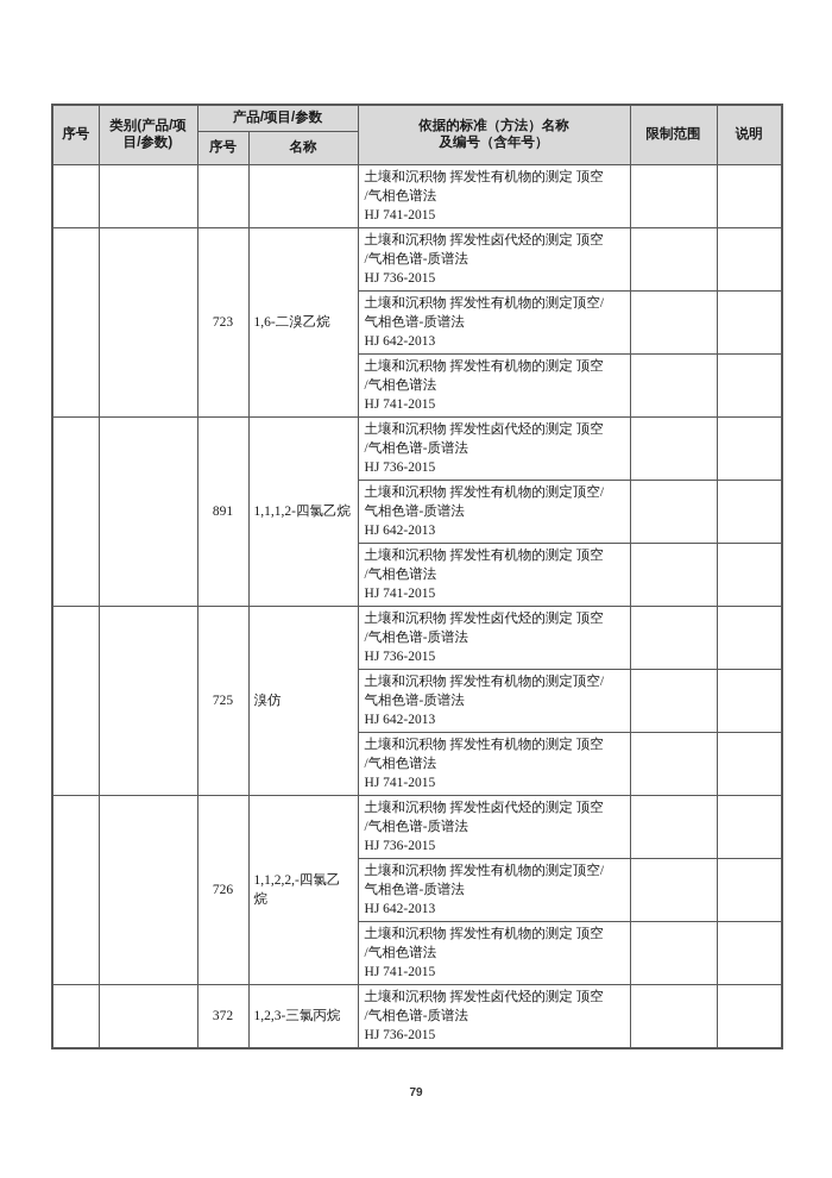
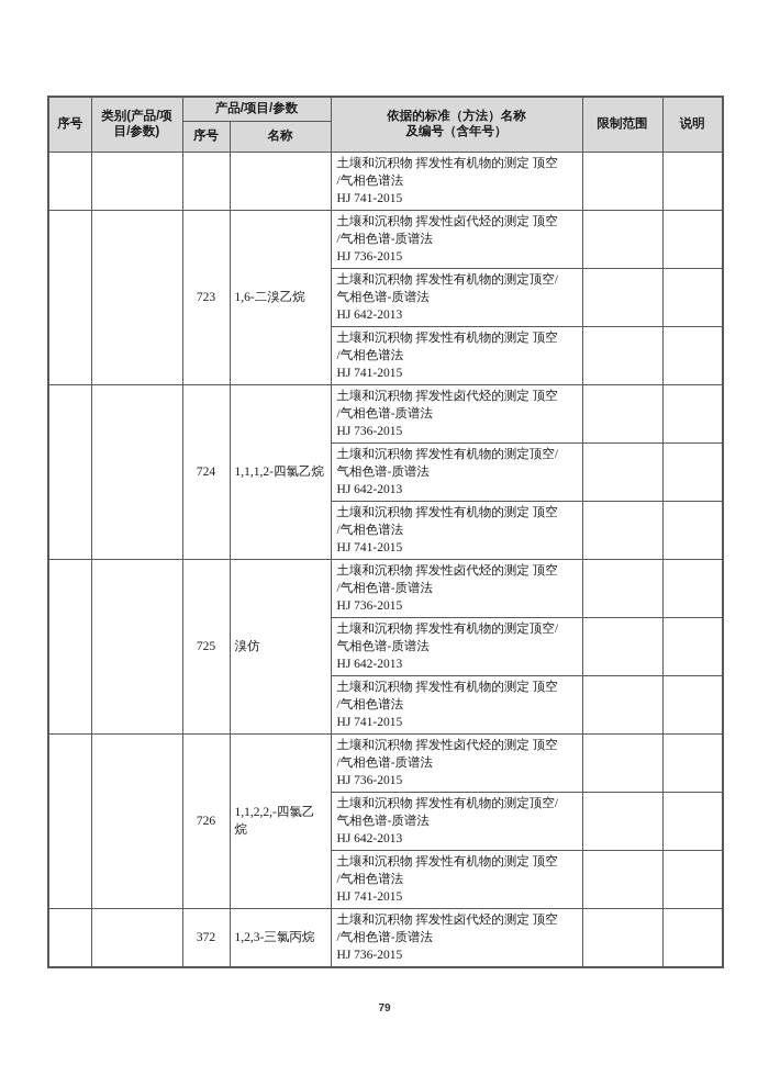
  序号	类别(产品/项目/参数)	产品/项目/参数	依据的标准（方法）名称 及编号（含年号）	限制范围	说明
  序号	名称
  				土壤和沉积物 挥发性有机物的测定 顶空 /气相色谱法 HJ 741-2015
  		723	1,6-二溴乙烷	土壤和沉积物 挥发性卤代烃的测定 顶空 /气相色谱-质谱法 HJ 736-2015
  土壤和沉积物 挥发性有机物的测定顶空/ 气相色谱-质谱法 HJ 642-2013
  土壤和沉积物 挥发性有机物的测定 顶空 /气相色谱法 HJ 741-2015
- 		891	1,1,1,2-四氯乙烷	土壤和沉积物 挥发性卤代烃的测定 顶空 /气相色谱-质谱法 HJ 736-2015
+ 		724	1,1,1,2-四氯乙烷	土壤和沉积物 挥发性卤代烃的测定 顶空 /气相色谱-质谱法 HJ 736-2015
  土壤和沉积物 挥发性有机物的测定顶空/ 气相色谱-质谱法 HJ 642-2013
  土壤和沉积物 挥发性有机物的测定 顶空 /气相色谱法 HJ 741-2015
  		725	溴仿	土壤和沉积物 挥发性卤代烃的测定 顶空 /气相色谱-质谱法 HJ 736-2015
  土壤和沉积物 挥发性有机物的测定顶空/ 气相色谱-质谱法 HJ 642-2013
  土壤和沉积物 挥发性有机物的测定 顶空 /气相色谱法 HJ 741-2015
  		726	1,1,2,2,-四氯乙烷	土壤和沉积物 挥发性卤代烃的测定 顶空 /气相色谱-质谱法 HJ 736-2015
  土壤和沉积物 挥发性有机物的测定顶空/ 气相色谱-质谱法 HJ 642-2013
  土壤和沉积物 挥发性有机物的测定 顶空 /气相色谱法 HJ 741-2015
  		372	1,2,3-三氯丙烷	土壤和沉积物 挥发性卤代烃的测定 顶空 /气相色谱-质谱法 HJ 736-2015
  79
